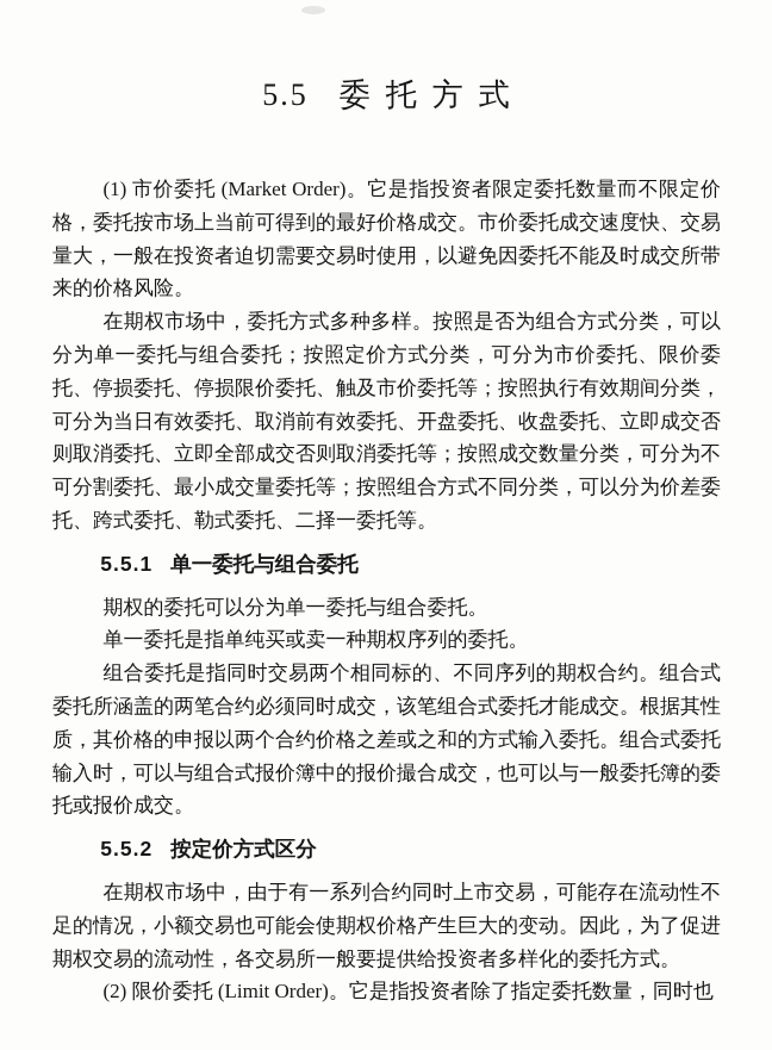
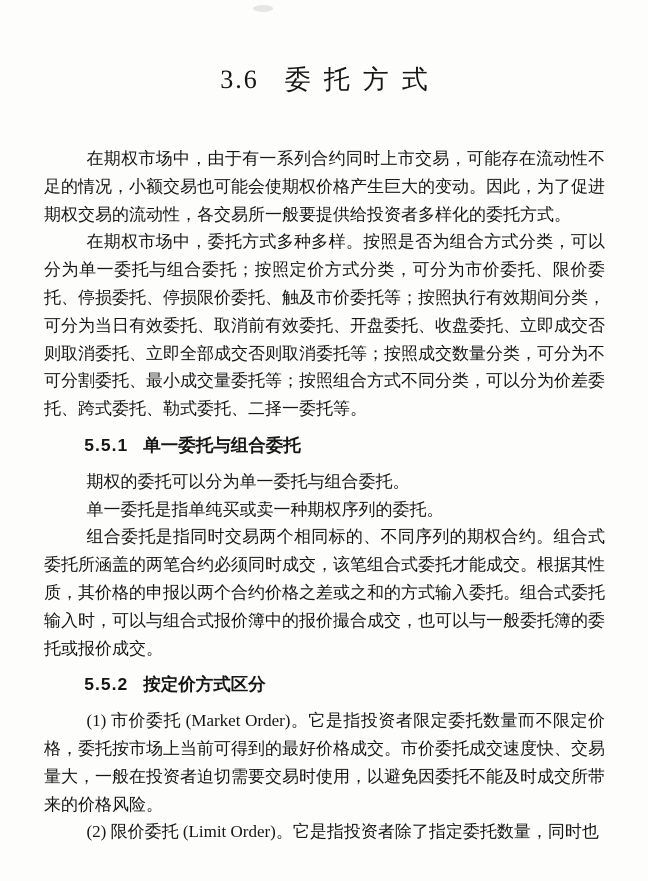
- 5.5 委托方式
+ 3.6 委托方式
- (1) 市价委托 (Market Order)。它是指投资者限定委托数量而不限定价格，委托按市场上当前可得到的最好价格成交。市价委托成交速度快、交易量大，一般在投资者迫切需要交易时使用，以避免因委托不能及时成交所带来的价格风险。
+ 在期权市场中，由于有一系列合约同时上市交易，可能存在流动性不足的情况，小额交易也可能会使期权价格产生巨大的变动。因此，为了促进期权交易的流动性，各交易所一般要提供给投资者多样化的委托方式。
  在期权市场中，委托方式多种多样。按照是否为组合方式分类，可以分为单一委托与组合委托；按照定价方式分类，可分为市价委托、限价委托、停损委托、停损限价委托、触及市价委托等；按照执行有效期间分类，可分为当日有效委托、取消前有效委托、开盘委托、收盘委托、立即成交否则取消委托、立即全部成交否则取消委托等；按照成交数量分类，可分为不可分割委托、最小成交量委托等；按照组合方式不同分类，可以分为价差委托、跨式委托、勒式委托、二择一委托等。
  5.5.1 单一委托与组合委托
  期权的委托可以分为单一委托与组合委托。
  单一委托是指单纯买或卖一种期权序列的委托。
  组合委托是指同时交易两个相同标的、不同序列的期权合约。组合式委托所涵盖的两笔合约必须同时成交，该笔组合式委托才能成交。根据其性质，其价格的申报以两个合约价格之差或之和的方式输入委托。组合式委托输入时，可以与组合式报价簿中的报价撮合成交，也可以与一般委托簿的委托或报价成交。
  5.5.2 按定价方式区分
- 在期权市场中，由于有一系列合约同时上市交易，可能存在流动性不足的情况，小额交易也可能会使期权价格产生巨大的变动。因此，为了促进期权交易的流动性，各交易所一般要提供给投资者多样化的委托方式。
+ (1) 市价委托 (Market Order)。它是指投资者限定委托数量而不限定价格，委托按市场上当前可得到的最好价格成交。市价委托成交速度快、交易量大，一般在投资者迫切需要交易时使用，以避免因委托不能及时成交所带来的价格风险。
  (2) 限价委托 (Limit Order)。它是指投资者除了指定委托数量，同时也
